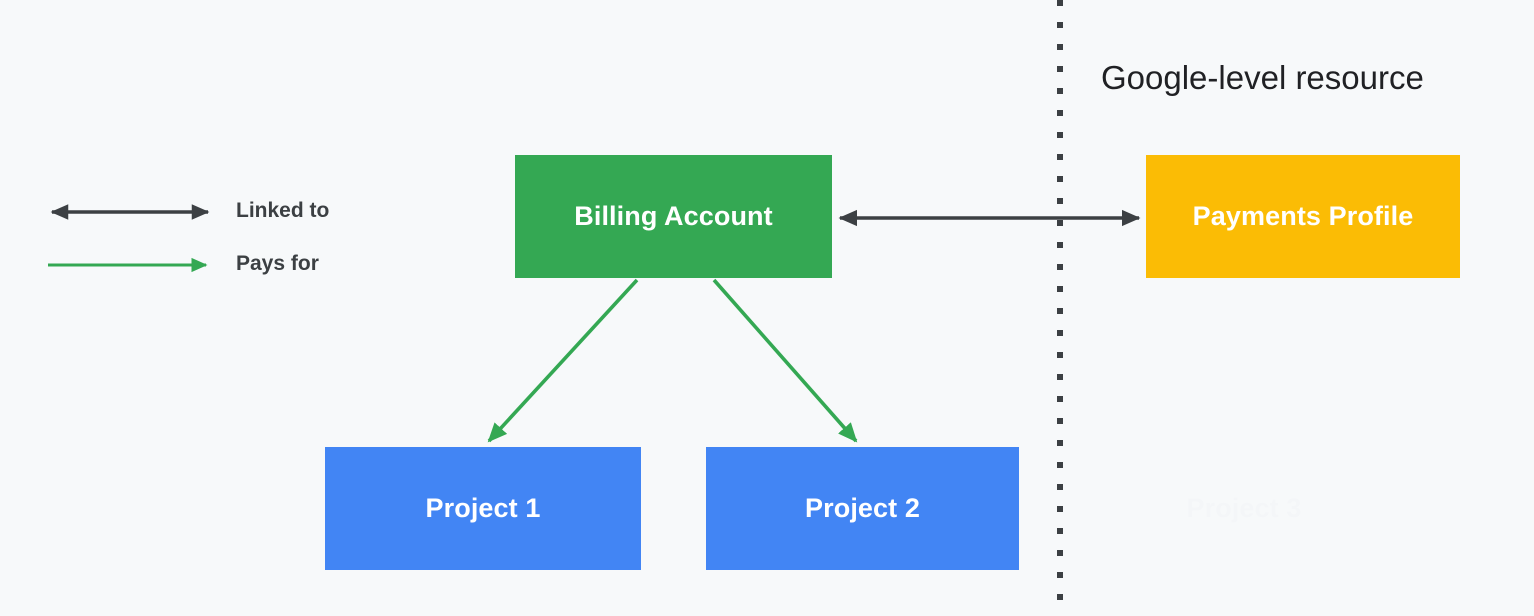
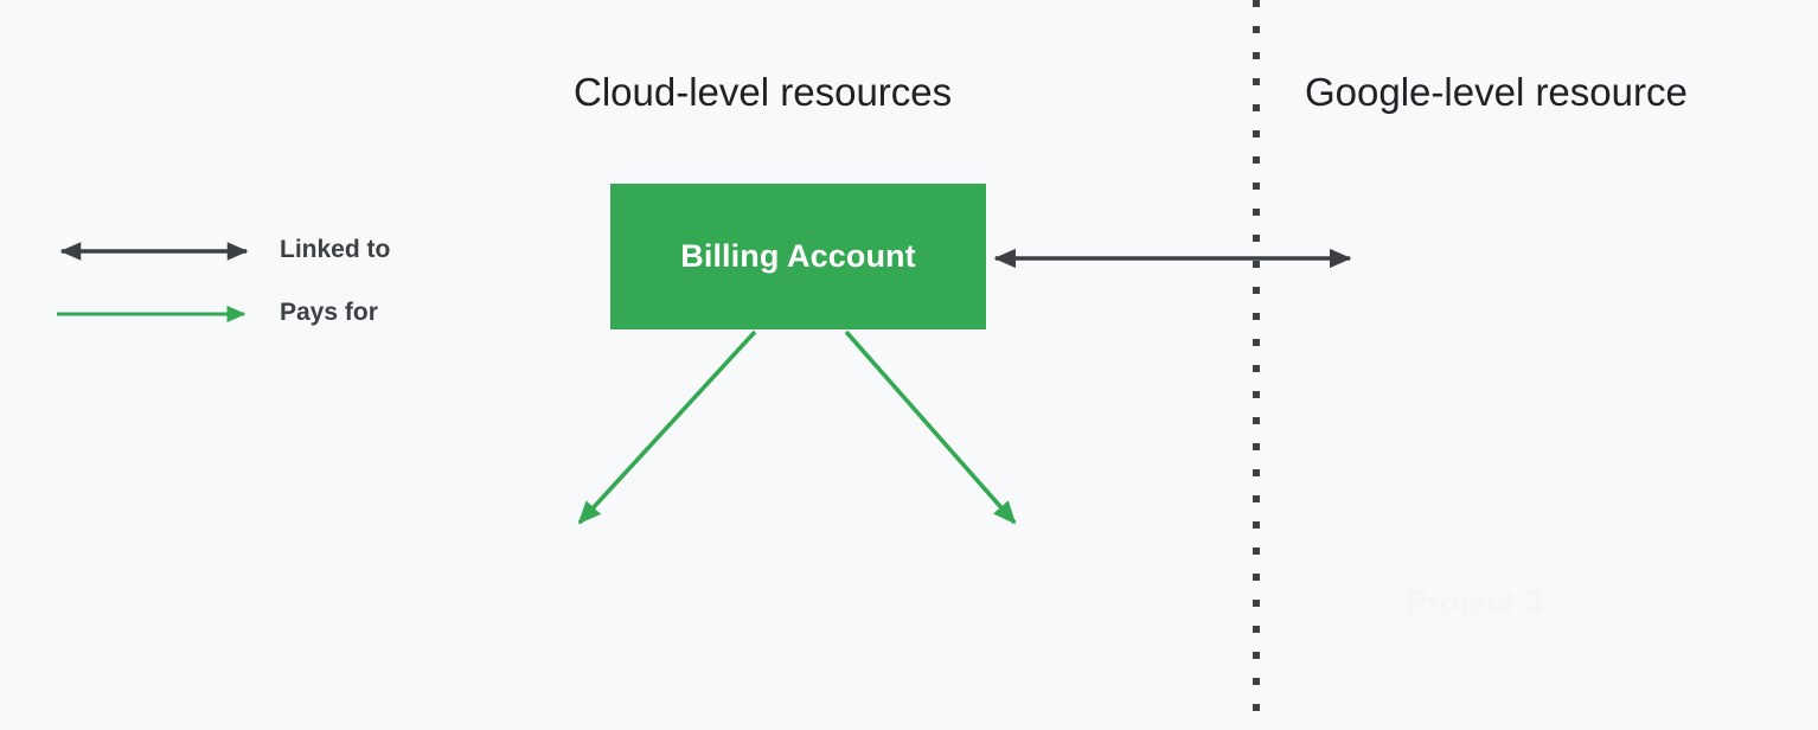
+ Cloud-level resources
  Google-level resource
  Linked to
  Pays for
  Billing Account
- Payments Profile
- Project 1
- Project 2
